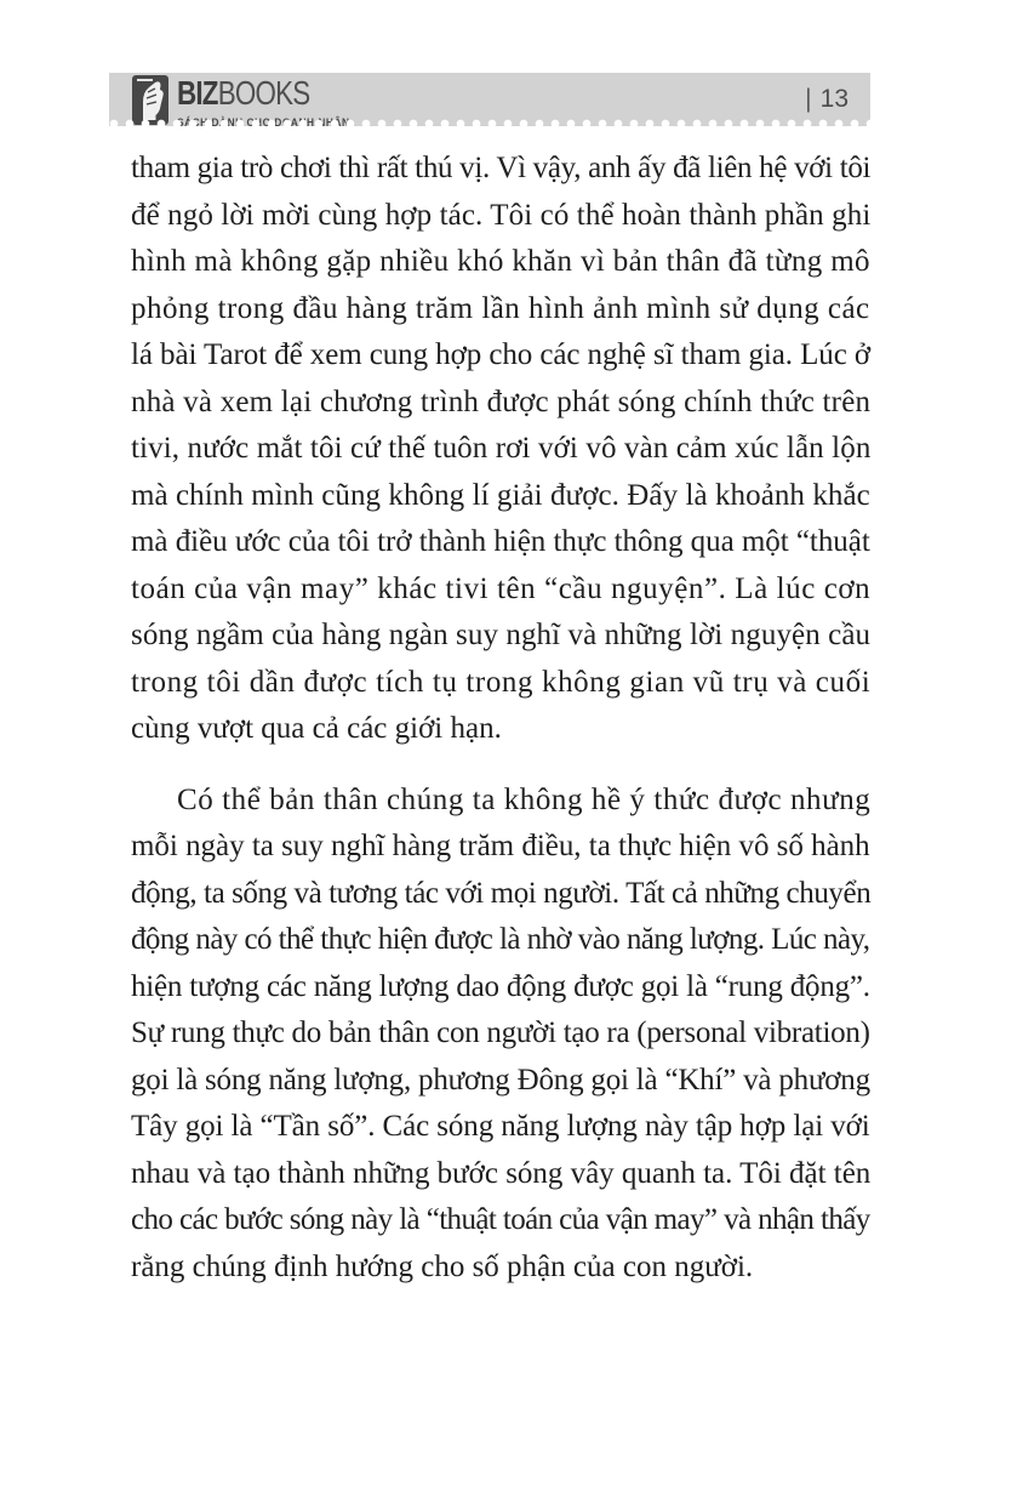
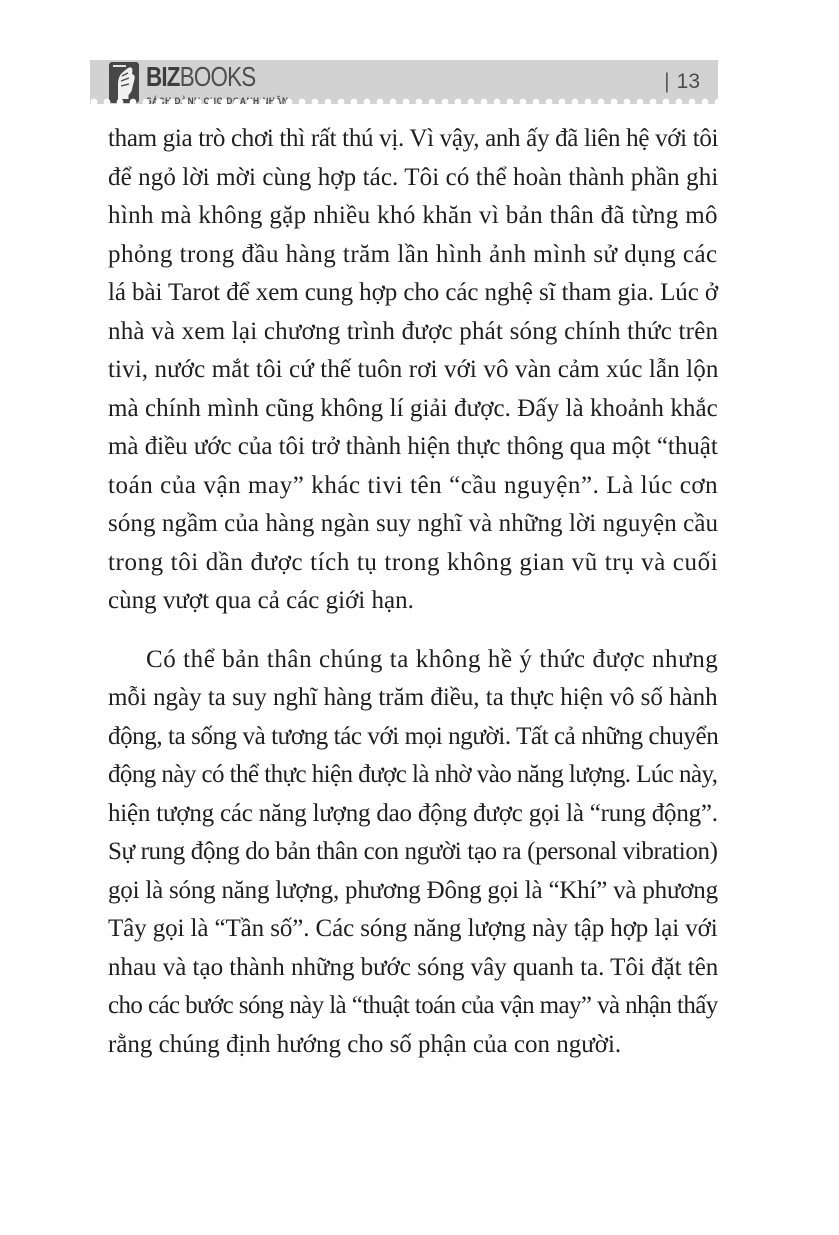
  BIZBOOKS
  | 13
  tham gia trò chơi thì rất thú vị. Vì vậy, anh ấy đã liên hệ với tôi
  để ngỏ lời mời cùng hợp tác. Tôi có thể hoàn thành phần ghi
  hình mà không gặp nhiều khó khăn vì bản thân đã từng mô
  phỏng trong đầu hàng trăm lần hình ảnh mình sử dụng các
  lá bài Tarot để xem cung hợp cho các nghệ sĩ tham gia. Lúc ở
  nhà và xem lại chương trình được phát sóng chính thức trên
  tivi, nước mắt tôi cứ thế tuôn rơi với vô vàn cảm xúc lẫn lộn
  mà chính mình cũng không lí giải được. Đấy là khoảnh khắc
  mà điều ước của tôi trở thành hiện thực thông qua một “thuật
  toán của vận may” khác tivi tên “cầu nguyện”. Là lúc cơn
  sóng ngầm của hàng ngàn suy nghĩ và những lời nguyện cầu
  trong tôi dần được tích tụ trong không gian vũ trụ và cuối
  cùng vượt qua cả các giới hạn.
  Có thể bản thân chúng ta không hề ý thức được nhưng
  mỗi ngày ta suy nghĩ hàng trăm điều, ta thực hiện vô số hành
  động, ta sống và tương tác với mọi người. Tất cả những chuyển
  động này có thể thực hiện được là nhờ vào năng lượng. Lúc này,
  hiện tượng các năng lượng dao động được gọi là “rung động”.
- Sự rung thực do bản thân con người tạo ra (personal vibration)
+ Sự rung động do bản thân con người tạo ra (personal vibration)
  gọi là sóng năng lượng, phương Đông gọi là “Khí” và phương
  Tây gọi là “Tần số”. Các sóng năng lượng này tập hợp lại với
  nhau và tạo thành những bước sóng vây quanh ta. Tôi đặt tên
  cho các bước sóng này là “thuật toán của vận may” và nhận thấy
  rằng chúng định hướng cho số phận của con người.
